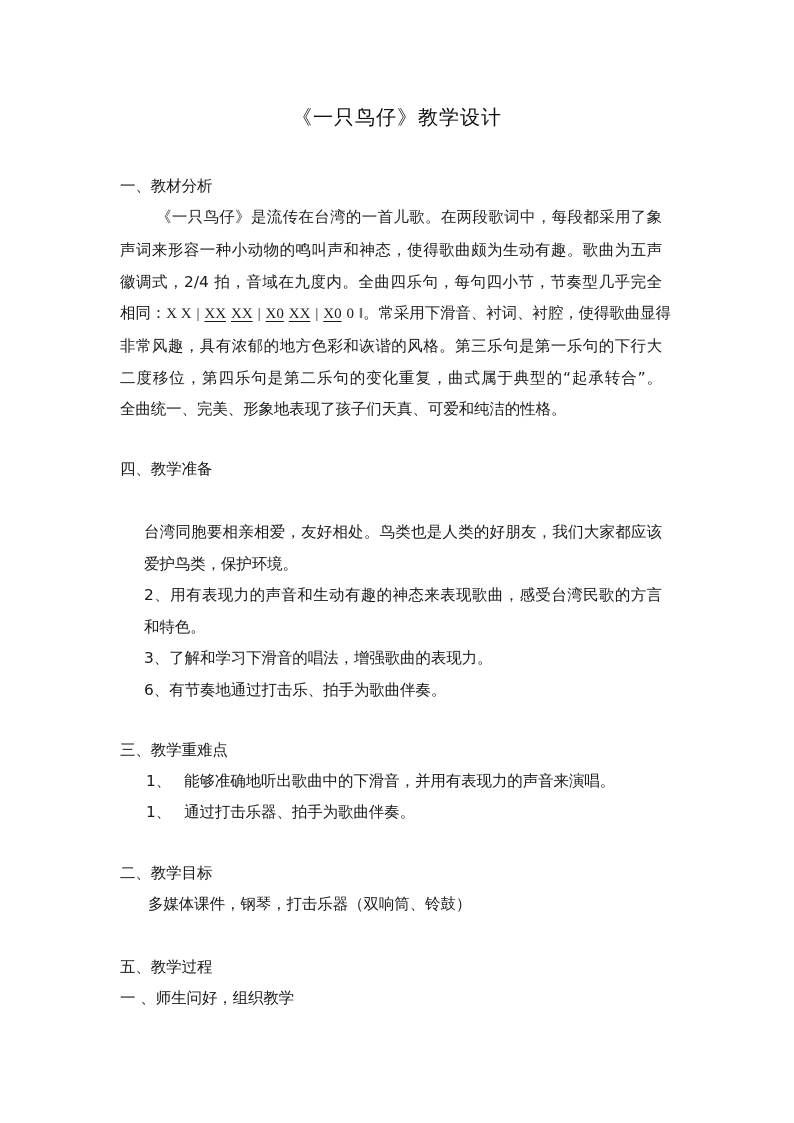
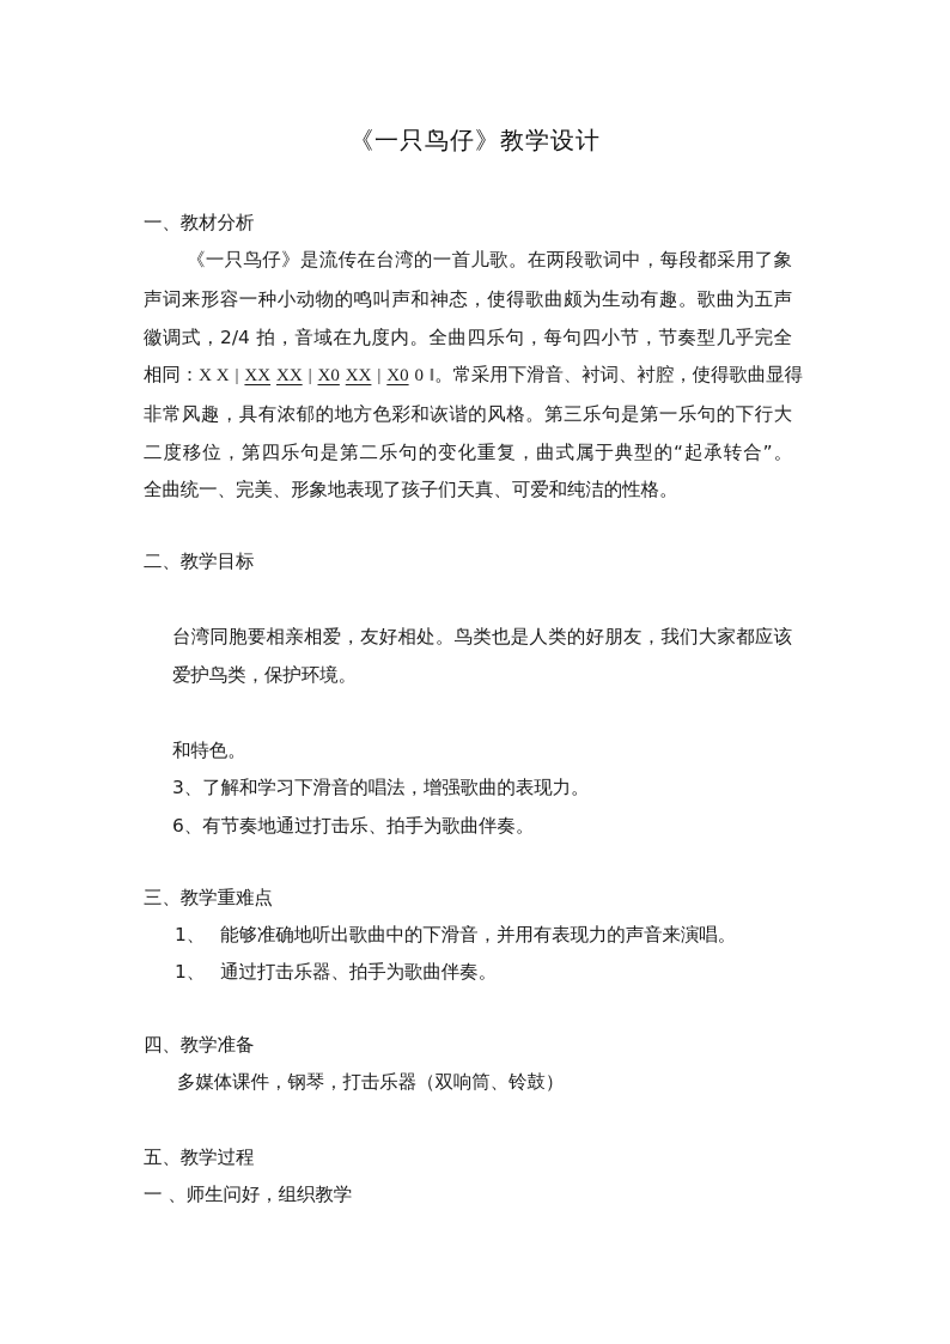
  《一只鸟仔》教学设计
  一、教材分析
  《一只鸟仔》是流传在台湾的一首儿歌。在两段歌词中，每段都采用了象
  声词来形容一种小动物的鸣叫声和神态，使得歌曲颇为生动有趣。歌曲为五声
  徽调式，2/4 拍，音域在九度内。全曲四乐句，每句四小节，节奏型几乎完全
  相同：X X | XX XX | X0 XX | X0 0 ‖。常采用下滑音、衬词、衬腔，使得歌曲显得
  非常风趣，具有浓郁的地方色彩和诙谐的风格。第三乐句是第一乐句的下行大
  二度移位，第四乐句是第二乐句的变化重复，曲式属于典型的“起承转合”。
  全曲统一、完美、形象地表现了孩子们天真、可爱和纯洁的性格。
- 四、教学准备
+ 二、教学目标
  台湾同胞要相亲相爱，友好相处。鸟类也是人类的好朋友，我们大家都应该
  爱护鸟类，保护环境。
- 2、用有表现力的声音和生动有趣的神态来表现歌曲，感受台湾民歌的方言
  和特色。
  3、了解和学习下滑音的唱法，增强歌曲的表现力。
  6、有节奏地通过打击乐、拍手为歌曲伴奏。
  三、教学重难点
  1、 能够准确地听出歌曲中的下滑音，并用有表现力的声音来演唱。
  1、 通过打击乐器、拍手为歌曲伴奏。
- 二、教学目标
+ 四、教学准备
  多媒体课件，钢琴，打击乐器（双响筒、铃鼓）
  五、教学过程
  一 、师生问好，组织教学
